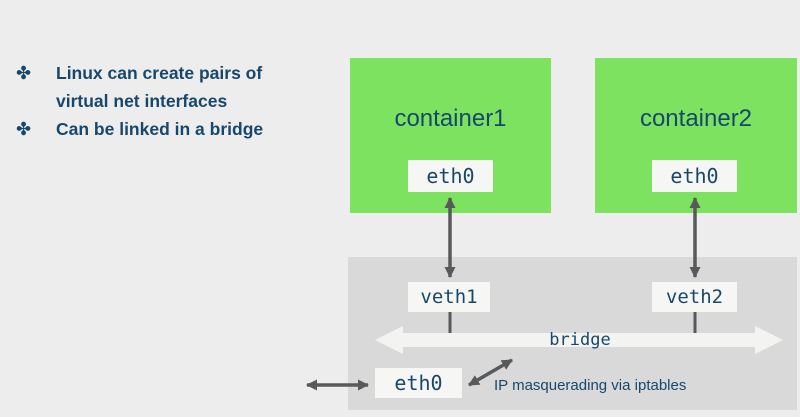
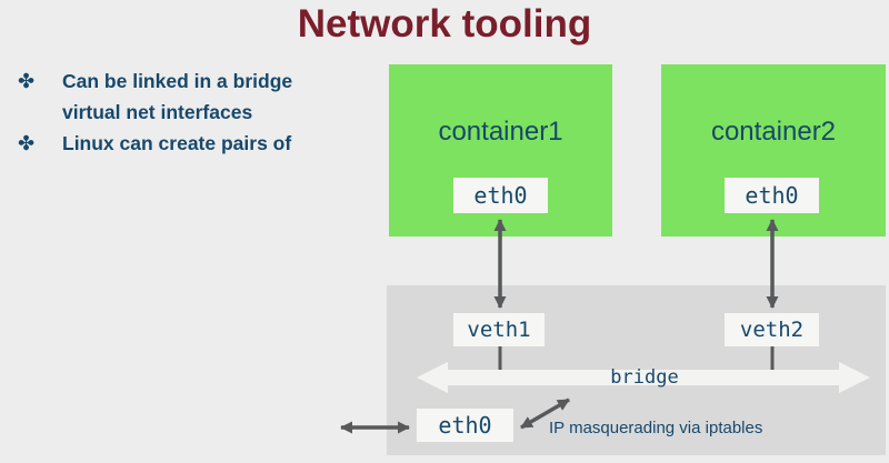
+ Network tooling
  ✤
- Linux can create pairs of
+ Can be linked in a bridge
  virtual net interfaces
  ✤
- Can be linked in a bridge
+ Linux can create pairs of
  container1
  eth0
  container2
  eth0
  veth1
  veth2
  eth0
  bridge
  IP masquerading via iptables
